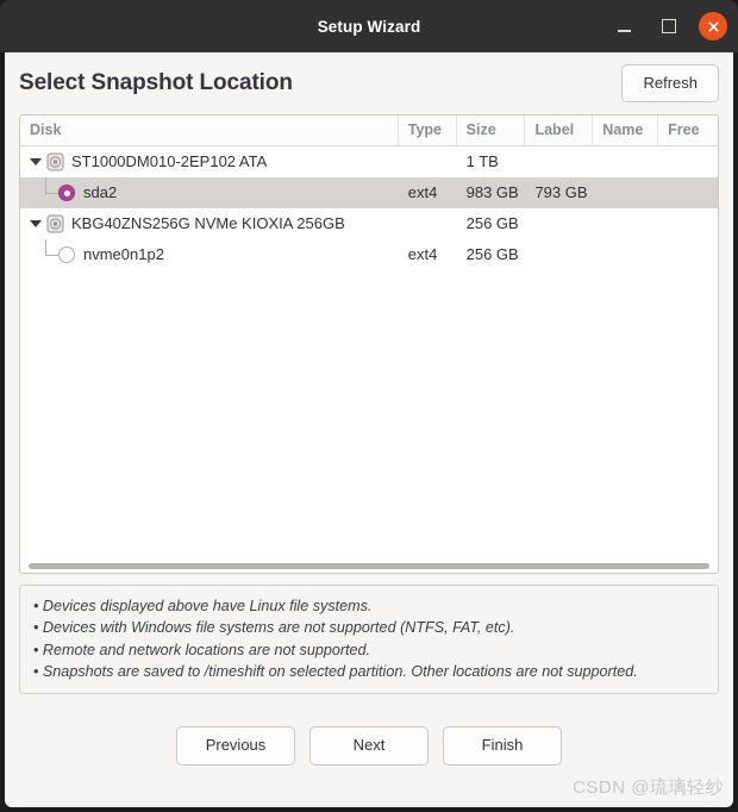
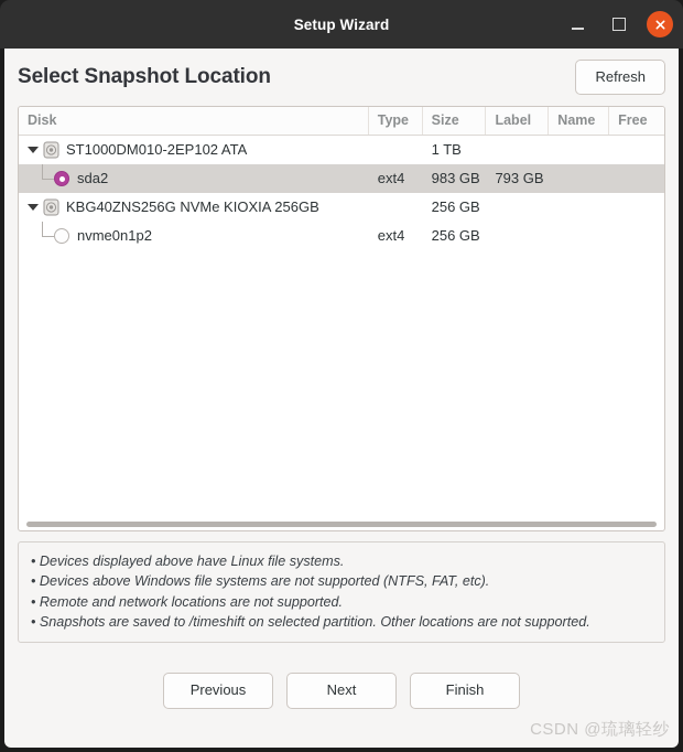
  Setup Wizard
  Select Snapshot Location
  Refresh
  Disk
  Type
  Size
  Label
  Name
  Free
  ST1000DM010-2EP102 ATA
  1 TB
  sda2
  ext4
  983 GB
  793 GB
  KBG40ZNS256G NVMe KIOXIA 256GB
  256 GB
  nvme0n1p2
  ext4
  256 GB
  • Devices displayed above have Linux file systems.
- • Devices with Windows file systems are not supported (NTFS, FAT, etc).
+ • Devices above Windows file systems are not supported (NTFS, FAT, etc).
  • Remote and network locations are not supported.
  • Snapshots are saved to /timeshift on selected partition. Other locations are not supported.
  Previous
  Next
  Finish
  CSDN @琉璃轻纱
